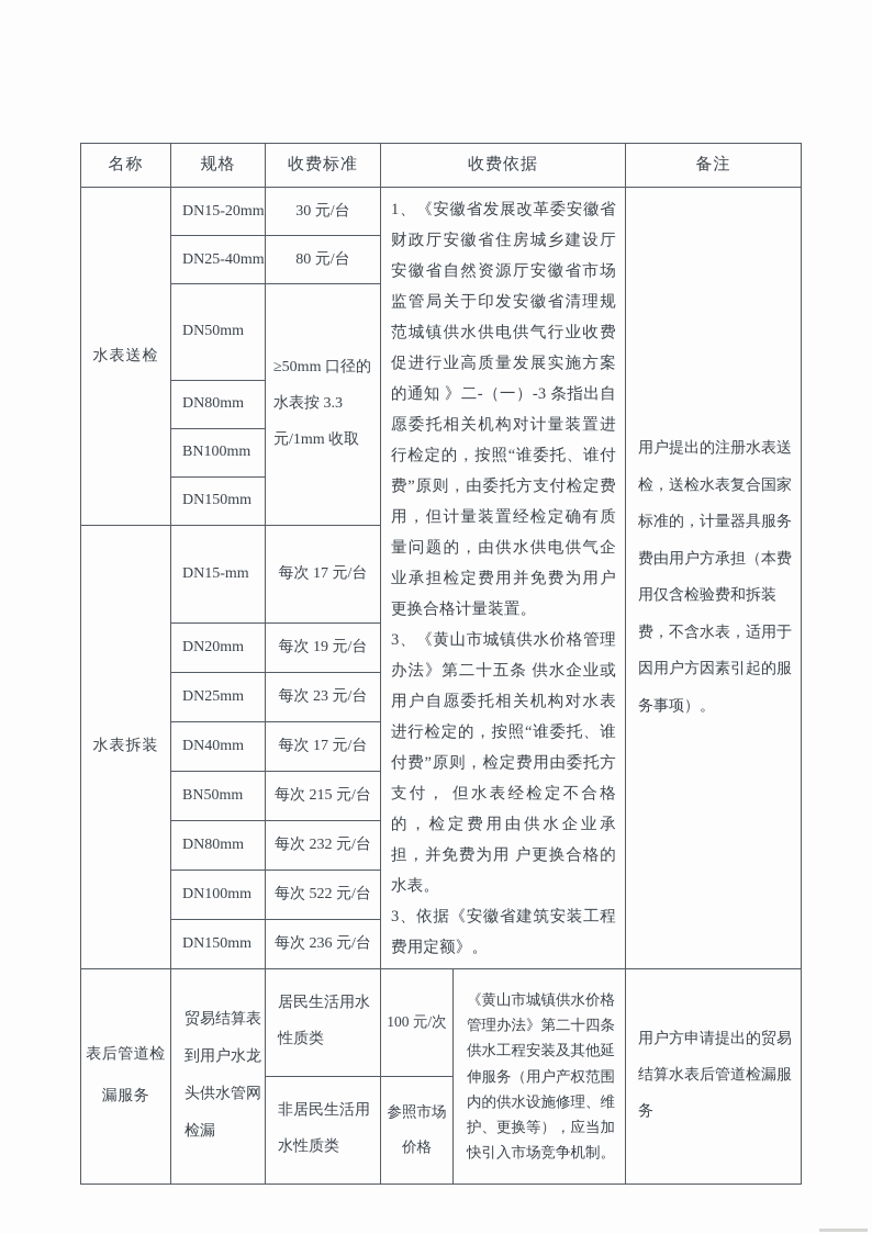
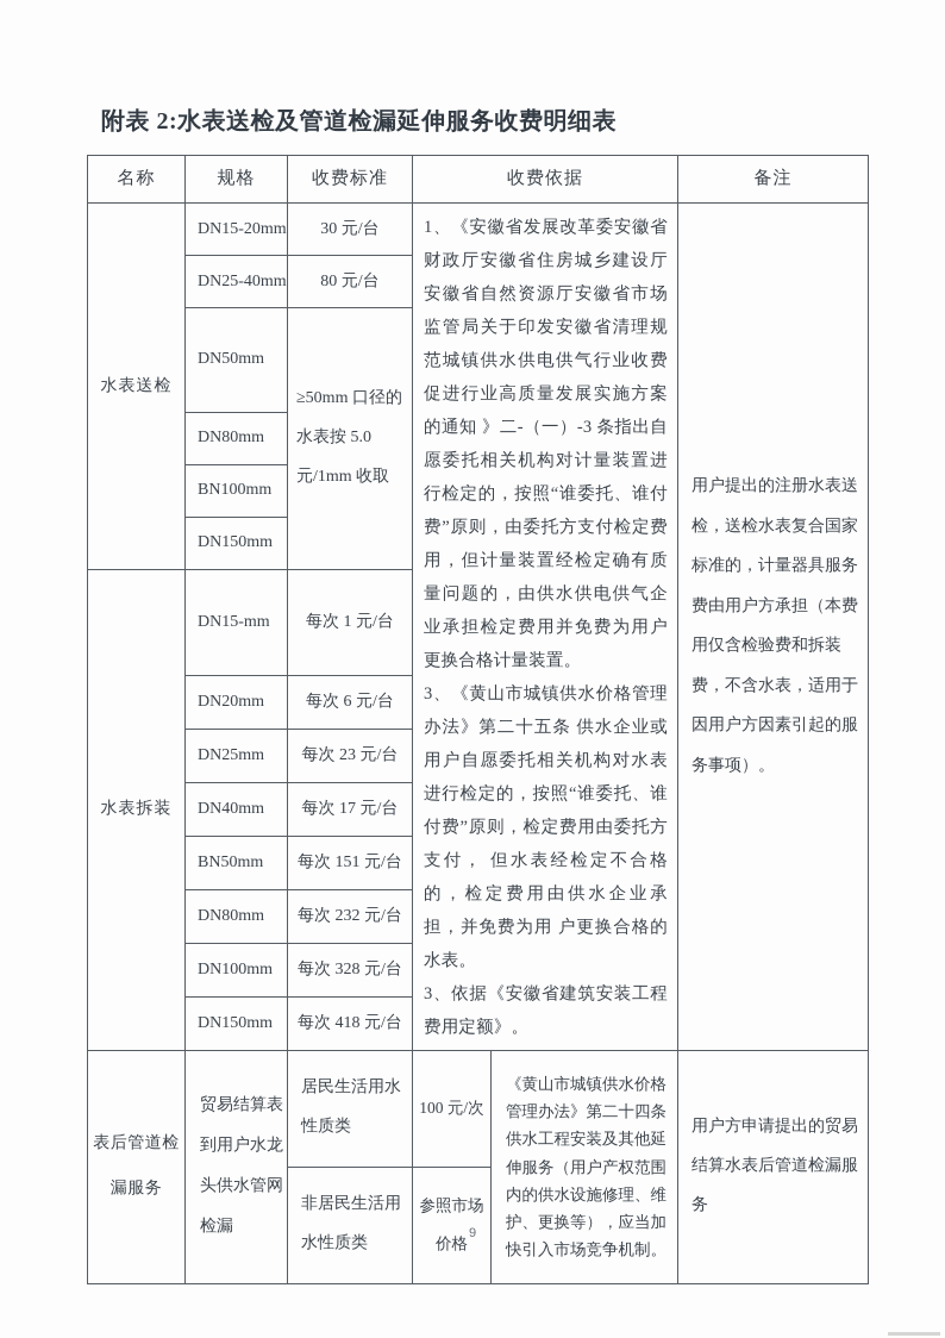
+ 附表 2:水表送检及管道检漏延伸服务收费明细表
  名称	规格	收费标准	收费依据	备注
  水表送检	DN15-20mm	30 元/台	1、《安徽省发展改革委安徽省财政厅安徽省住房城乡建设厅安徽省自然资源厅安徽省市场监管局关于印发安徽省清理规范城镇供水供电供气行业收费促进行业高质量发展实施方案的通知 》二-（一）-3 条指出自愿委托相关机构对计量装置进行检定的，按照“谁委托、谁付费”原则，由委托方支付检定费用，但计量装置经检定确有质量问题的，由供水供电供气企业承担检定费用并免费为用户更换合格计量装置。 3、《黄山市城镇供水价格管理办法》第二十五条 供水企业或用户自愿委托相关机构对水表进行检定的，按照“谁委托、谁付费”原则，检定费用由委托方支付， 但水表经检定不合格的，检定费用由供水企业承担，并免费为用 户更换合格的水表。 3、依据《安徽省建筑安装工程费用定额》。	用户提出的注册水表送检，送检水表复合国家标准的，计量器具服务费由用户方承担（本费用仅含检验费和拆装费，不含水表，适用于因用户方因素引起的服务事项）。
  DN25-40mm	80 元/台
- DN50mm	≥50mm 口径的水表按 3.3 元/1mm 收取
+ DN50mm	≥50mm 口径的水表按 5.0 元/1mm 收取
  DN80mm
  BN100mm
  DN150mm
- 水表拆装	DN15-mm	每次 17 元/台
+ 水表拆装	DN15-mm	每次 1 元/台
- DN20mm	每次 19 元/台
+ DN20mm	每次 6 元/台
  DN25mm	每次 23 元/台
  DN40mm	每次 17 元/台
- BN50mm	每次 215 元/台
+ BN50mm	每次 151 元/台
  DN80mm	每次 232 元/台
- DN100mm	每次 522 元/台
+ DN100mm	每次 328 元/台
- DN150mm	每次 236 元/台
+ DN150mm	每次 418 元/台
  表后管道检漏服务	贸易结算表到用户水龙头供水管网检漏	居民生活用水性质类	100 元/次	《黄山市城镇供水价格管理办法》第二十四条 供水工程安装及其他延伸服务（用户产权范围内的供水设施修理、维护、更换等），应当加快引入市场竞争机制。	用户方申请提出的贸易结算水表后管道检漏服务
  非居民生活用水性质类	参照市场价格
+ 9
